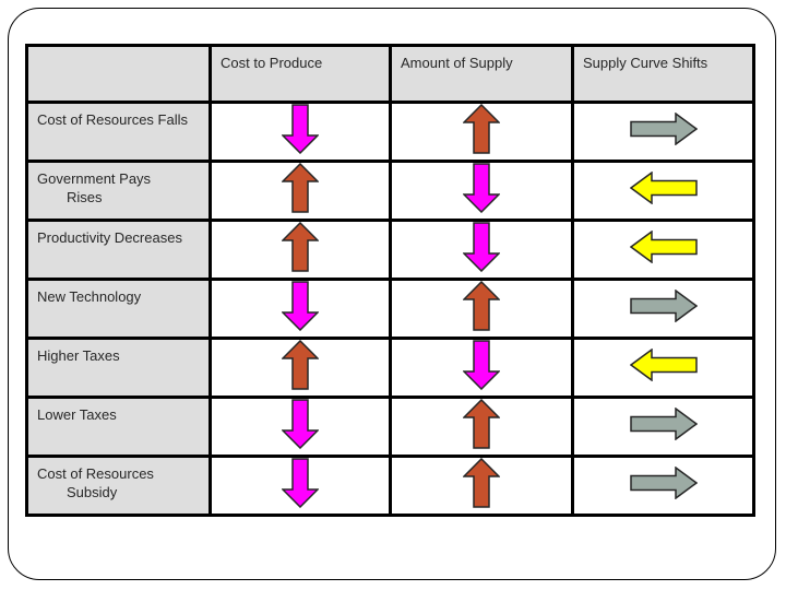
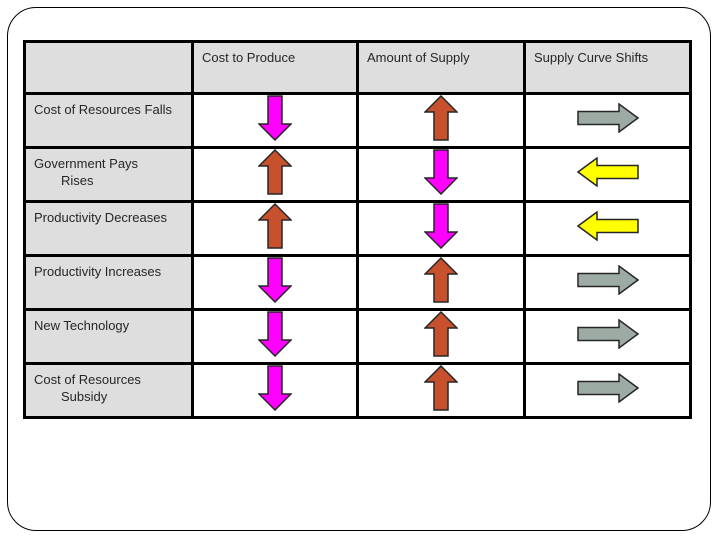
  	Cost to Produce	Amount of Supply	Supply Curve Shifts
  Cost of Resources Falls
  Government Pays Rises
  Productivity Decreases
+ Productivity Increases
  New Technology
- Higher Taxes
- Lower Taxes
  Cost of Resources Subsidy
